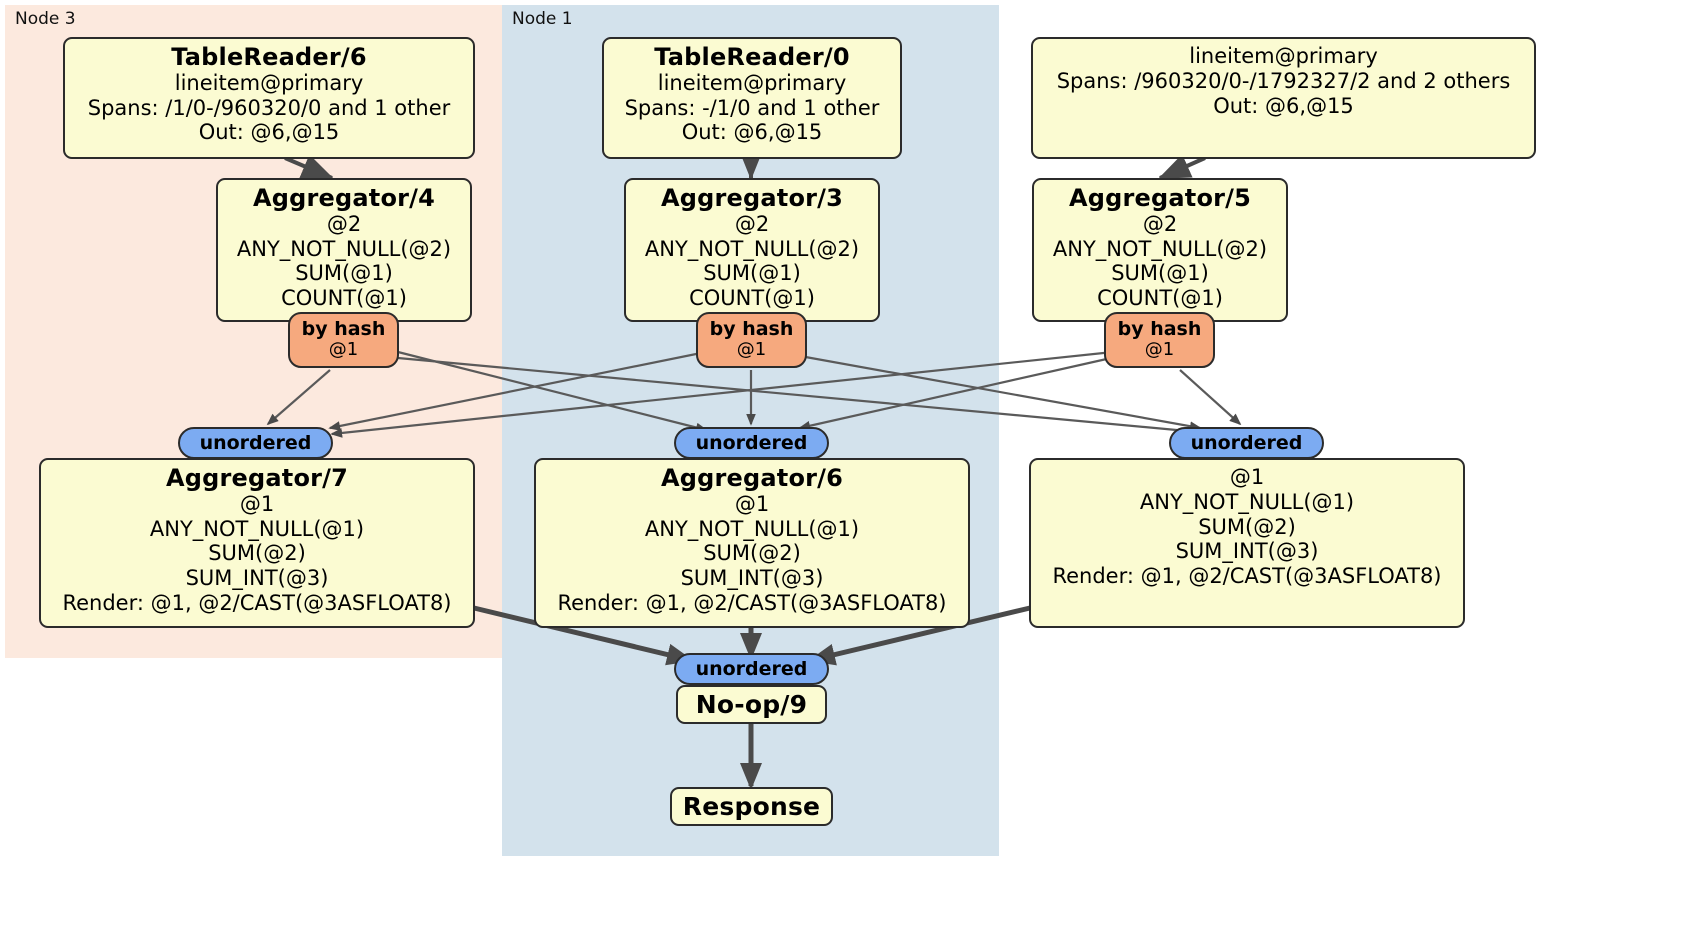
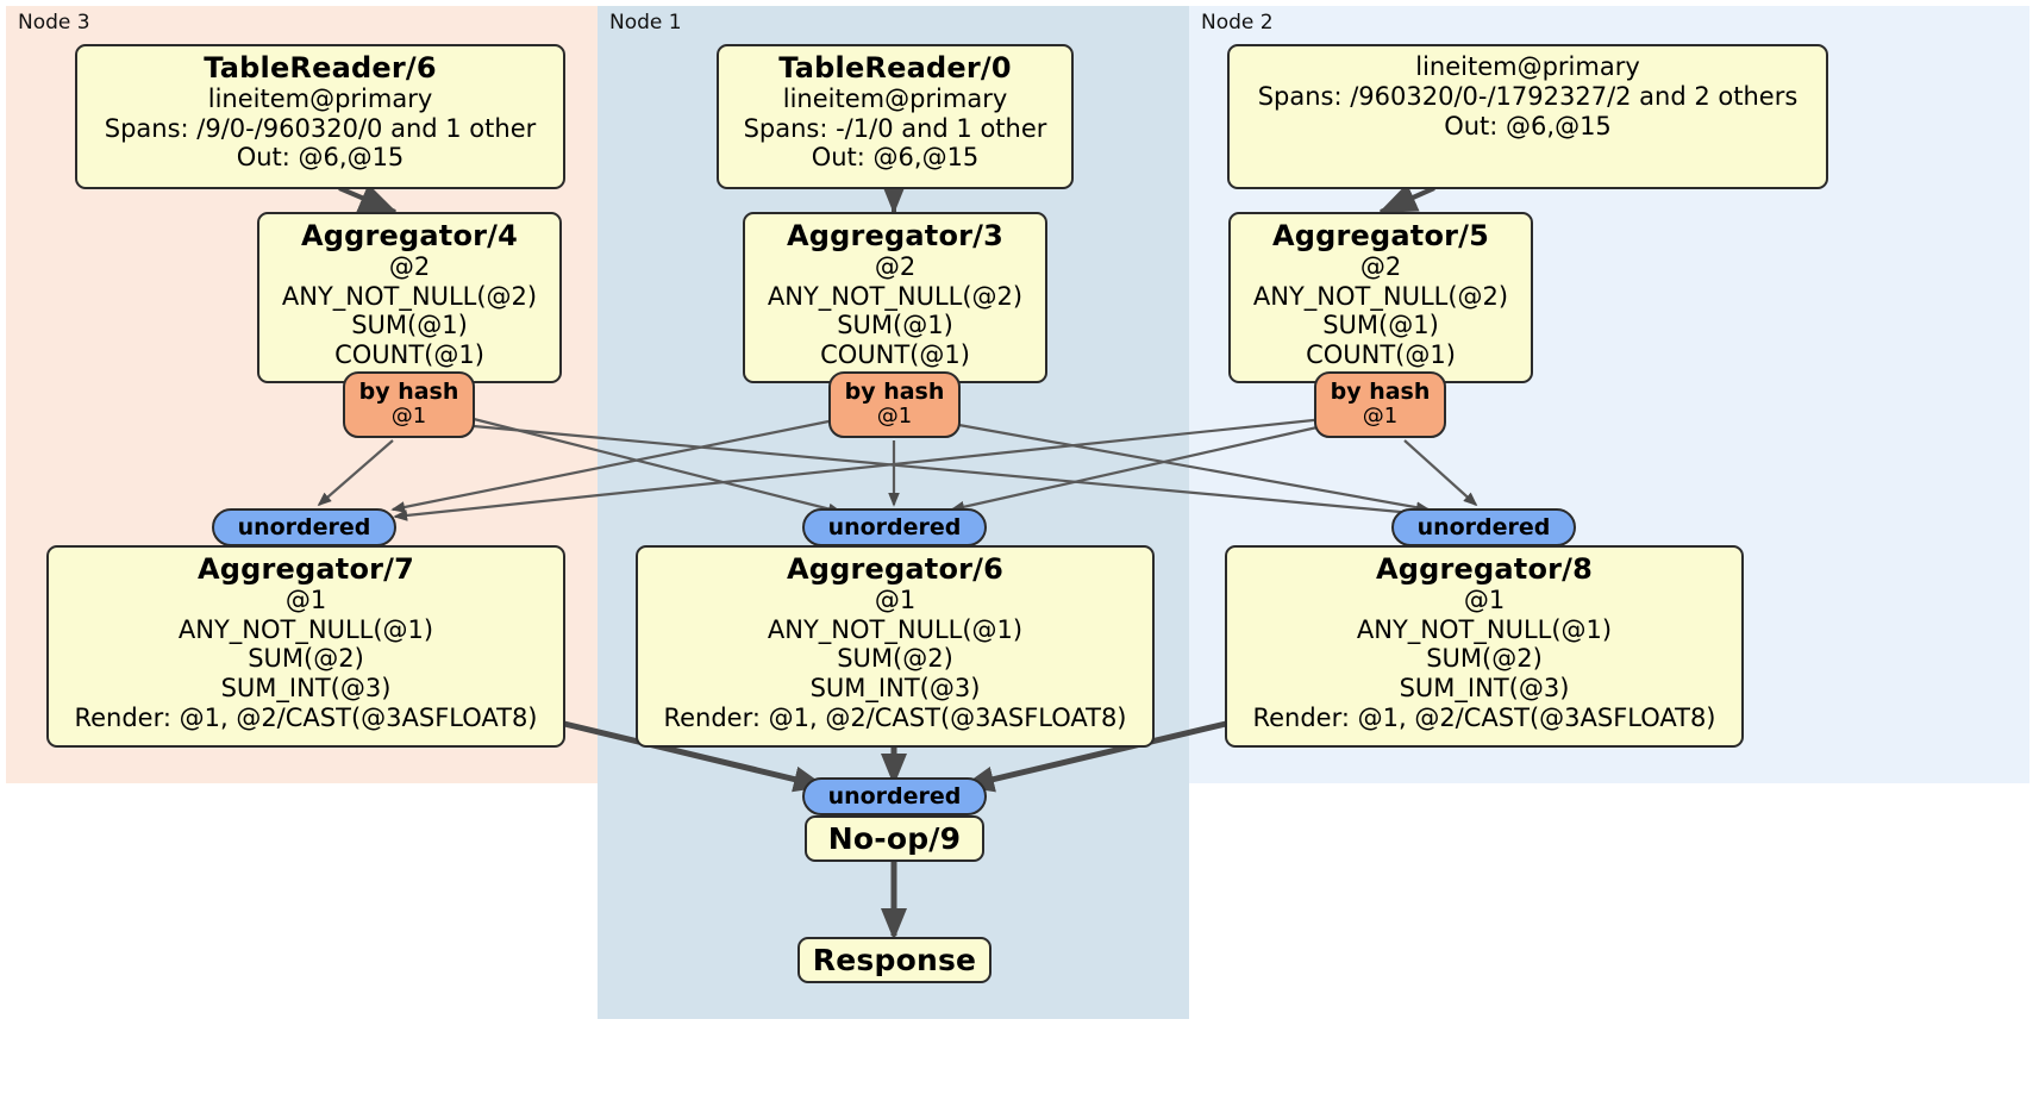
  Node 3
  Node 1
+ Node 2
  TableReader/6
  lineitem@primary
- Spans: /1/0-/960320/0 and 1 other
+ Spans: /9/0-/960320/0 and 1 other
  Out: @6,@15
  TableReader/0
  lineitem@primary
  Spans: -/1/0 and 1 other
  Out: @6,@15
  lineitem@primary
  Spans: /960320/0-/1792327/2 and 2 others
  Out: @6,@15
  Aggregator/4
  @2
  ANY_NOT_NULL(@2)
  SUM(@1)
  COUNT(@1)
  Aggregator/3
  @2
  ANY_NOT_NULL(@2)
  SUM(@1)
  COUNT(@1)
  Aggregator/5
  @2
  ANY_NOT_NULL(@2)
  SUM(@1)
  COUNT(@1)
  by hash
  @1
  by hash
  @1
  by hash
  @1
  unordered
  unordered
  unordered
  Aggregator/7
  @1
  ANY_NOT_NULL(@1)
  SUM(@2)
  SUM_INT(@3)
  Render: @1, @2/CAST(@3ASFLOAT8)
  Aggregator/6
  @1
  ANY_NOT_NULL(@1)
  SUM(@2)
  SUM_INT(@3)
  Render: @1, @2/CAST(@3ASFLOAT8)
+ Aggregator/8
  @1
  ANY_NOT_NULL(@1)
  SUM(@2)
  SUM_INT(@3)
  Render: @1, @2/CAST(@3ASFLOAT8)
  unordered
  No-op/9
  Response
